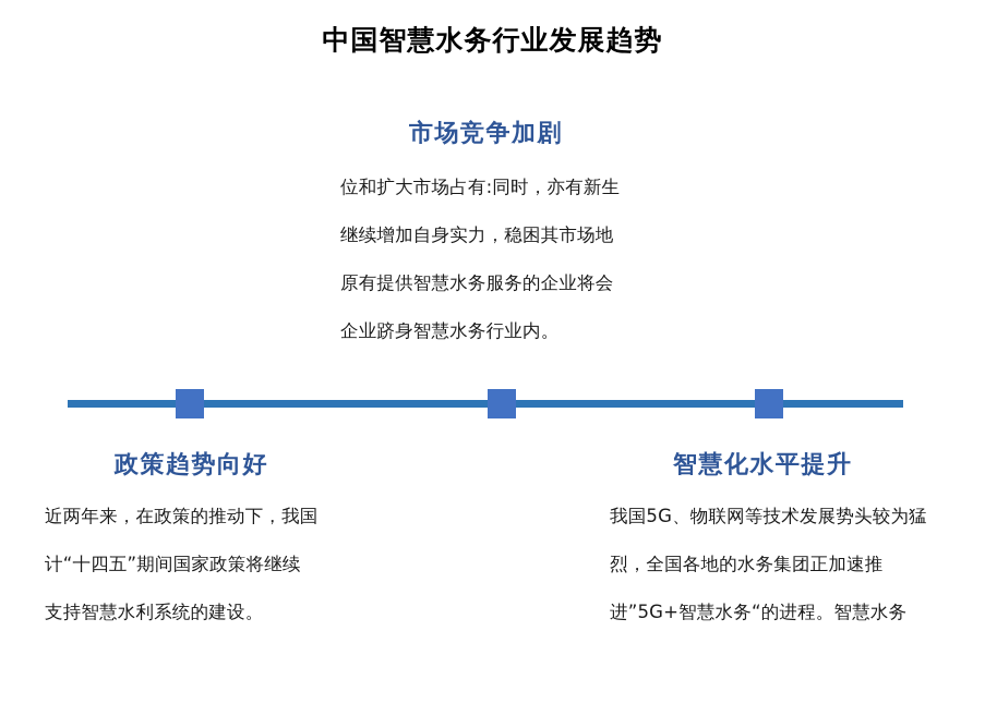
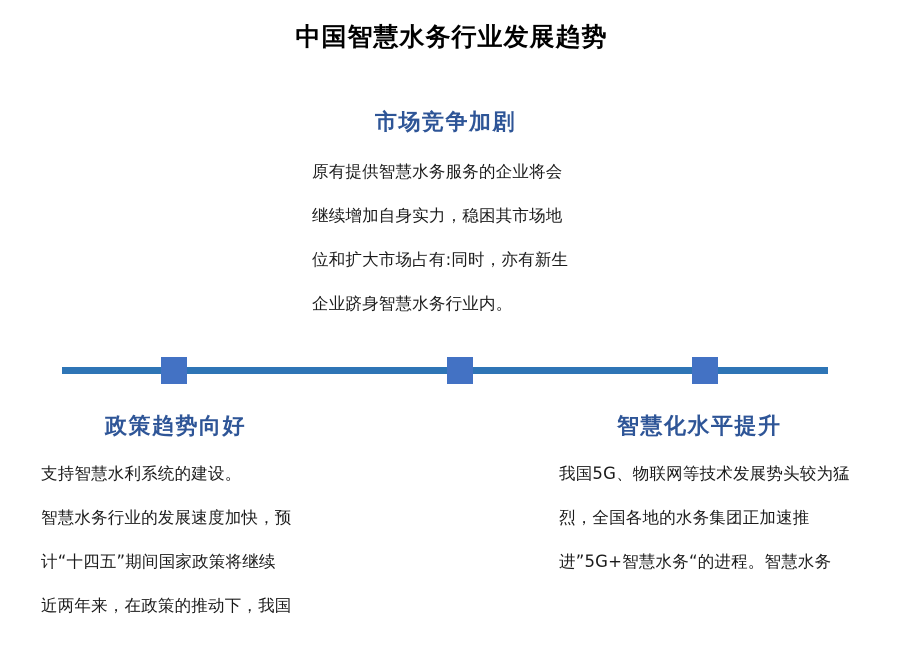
  中国智慧水务行业发展趋势
  市场竞争加剧
- 位和扩大市场占有:同时，亦有新生
+ 原有提供智慧水务服务的企业将会
  继续增加自身实力，稳困其市场地
- 原有提供智慧水务服务的企业将会
+ 位和扩大市场占有:同时，亦有新生
  企业跻身智慧水务行业内。
  政策趋势向好
- 近两年来，在政策的推动下，我国
+ 支持智慧水利系统的建设。
+ 智慧水务行业的发展速度加快，预
  计“十四五”期间国家政策将继续
- 支持智慧水利系统的建设。
+ 近两年来，在政策的推动下，我国
  智慧化水平提升
  我国5G、物联网等技术发展势头较为猛
  烈，全国各地的水务集团正加速推
  进”5G+智慧水务“的进程。智慧水务
